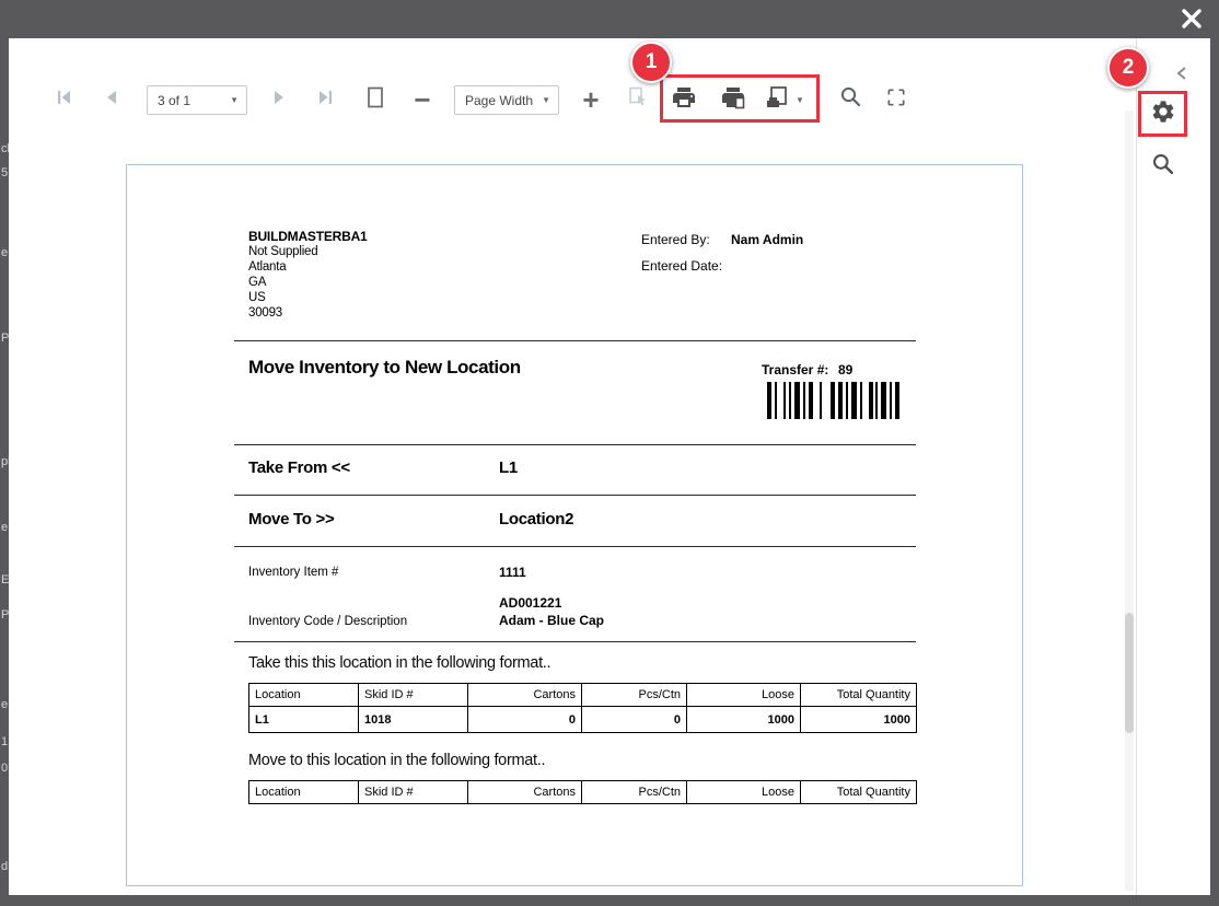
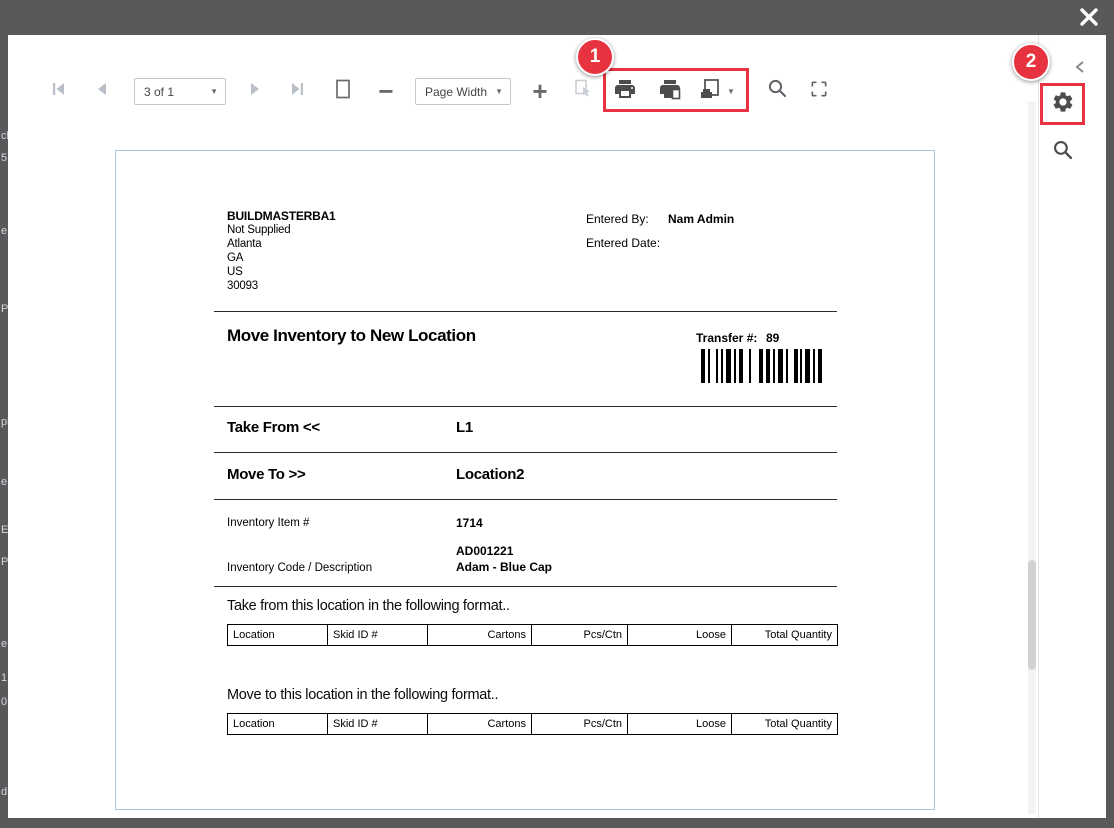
  5
  e
  P
  e
  E
  P
  e
  1
  0
  d
  3 of 1
  ▼
  −
  Page Width
  ▼
  +
  ▼
  BUILDMASTERBA1
  Not Supplied
  Atlanta
  GA
  US
  30093
  Entered By:
  Nam Admin
  Entered Date:
  Move Inventory to New Location
  Transfer #:
  89
  Take From <<
  L1
  Move To >>
  Location2
  Inventory Item #
- 1111
+ 1714
  AD001221
  Inventory Code / Description
  Adam - Blue Cap
- Take this this location in the following format..
+ Take from this location in the following format..
  Location	Skid ID #	Cartons	Pcs/Ctn	Loose	Total Quantity
- L1	1018	0	0	1000	1000
  Move to this location in the following format..
  Location	Skid ID #	Cartons	Pcs/Ctn	Loose	Total Quantity
  1
  2
